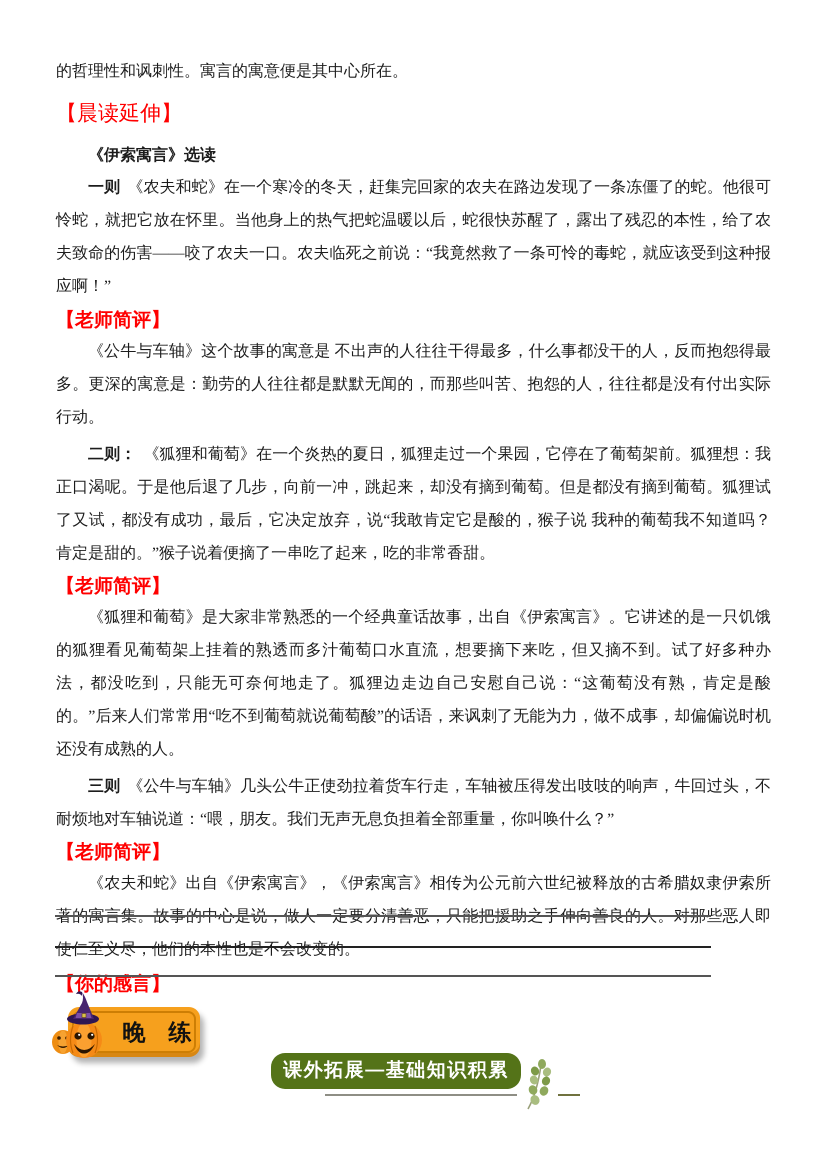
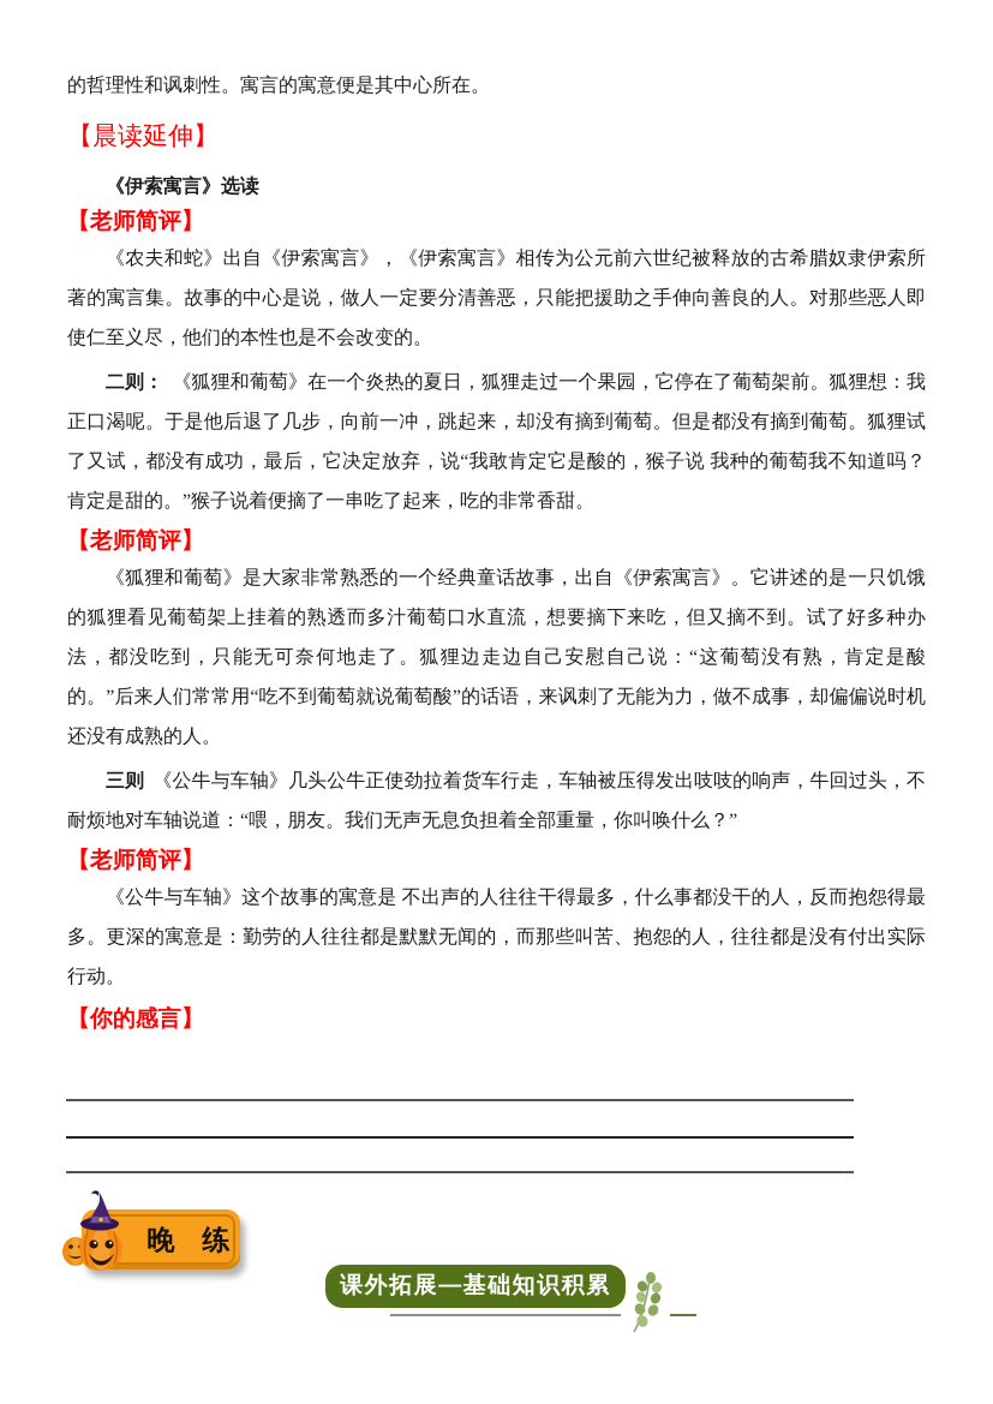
  的哲理性和讽刺性。寓言的寓意便是其中心所在。
  【晨读延伸】
  《伊索寓言》选读
- 一则 《农夫和蛇》在一个寒冷的冬天，赶集完回家的农夫在路边发现了一条冻僵了的蛇。他很可怜蛇，就把它放在怀里。当他身上的热气把蛇温暖以后，蛇很快苏醒了，露出了残忍的本性，给了农夫致命的伤害——咬了农夫一口。农夫临死之前说：“我竟然救了一条可怜的毒蛇，就应该受到这种报应啊！”
  【老师简评】
- 《公牛与车轴》这个故事的寓意是 不出声的人往往干得最多，什么事都没干的人，反而抱怨得最多。更深的寓意是：勤劳的人往往都是默默无闻的，而那些叫苦、抱怨的人，往往都是没有付出实际行动。
+ 《农夫和蛇》出自《伊索寓言》，《伊索寓言》相传为公元前六世纪被释放的古希腊奴隶伊索所著的寓言集。故事的中心是说，做人一定要分清善恶，只能把援助之手伸向善良的人。对那些恶人即使仁至义尽，他们的本性也是不会改变的。
  二则： 《狐狸和葡萄》在一个炎热的夏日，狐狸走过一个果园，它停在了葡萄架前。狐狸想：我正口渴呢。于是他后退了几步，向前一冲，跳起来，却没有摘到葡萄。但是都没有摘到葡萄。狐狸试了又试，都没有成功，最后，它决定放弃，说“我敢肯定它是酸的，猴子说 我种的葡萄我不知道吗？肯定是甜的。”猴子说着便摘了一串吃了起来，吃的非常香甜。
  【老师简评】
  《狐狸和葡萄》是大家非常熟悉的一个经典童话故事，出自《伊索寓言》。它讲述的是一只饥饿的狐狸看见葡萄架上挂着的熟透而多汁葡萄口水直流，想要摘下来吃，但又摘不到。试了好多种办法，都没吃到，只能无可奈何地走了。狐狸边走边自己安慰自己说：“这葡萄没有熟，肯定是酸的。”后来人们常常用“吃不到葡萄就说葡萄酸”的话语，来讽刺了无能为力，做不成事，却偏偏说时机还没有成熟的人。
  三则 《公牛与车轴》几头公牛正使劲拉着货车行走，车轴被压得发出吱吱的响声，牛回过头，不耐烦地对车轴说道：“喂，朋友。我们无声无息负担着全部重量，你叫唤什么？”
  【老师简评】
- 《农夫和蛇》出自《伊索寓言》，《伊索寓言》相传为公元前六世纪被释放的古希腊奴隶伊索所著的寓言集。故事的中心是说，做人一定要分清善恶，只能把援助之手伸向善良的人。对那些恶人即使仁至义尽，他们的本性也是不会改变的。
+ 《公牛与车轴》这个故事的寓意是 不出声的人往往干得最多，什么事都没干的人，反而抱怨得最多。更深的寓意是：勤劳的人往往都是默默无闻的，而那些叫苦、抱怨的人，往往都是没有付出实际行动。
  【你的感言】
  晚 练
  课外拓展—基础知识积累
